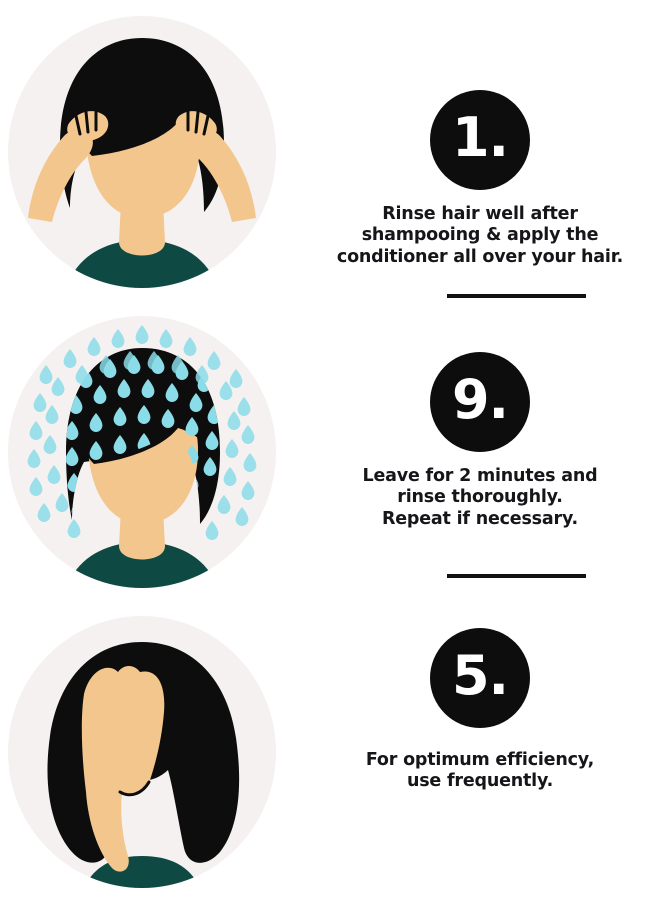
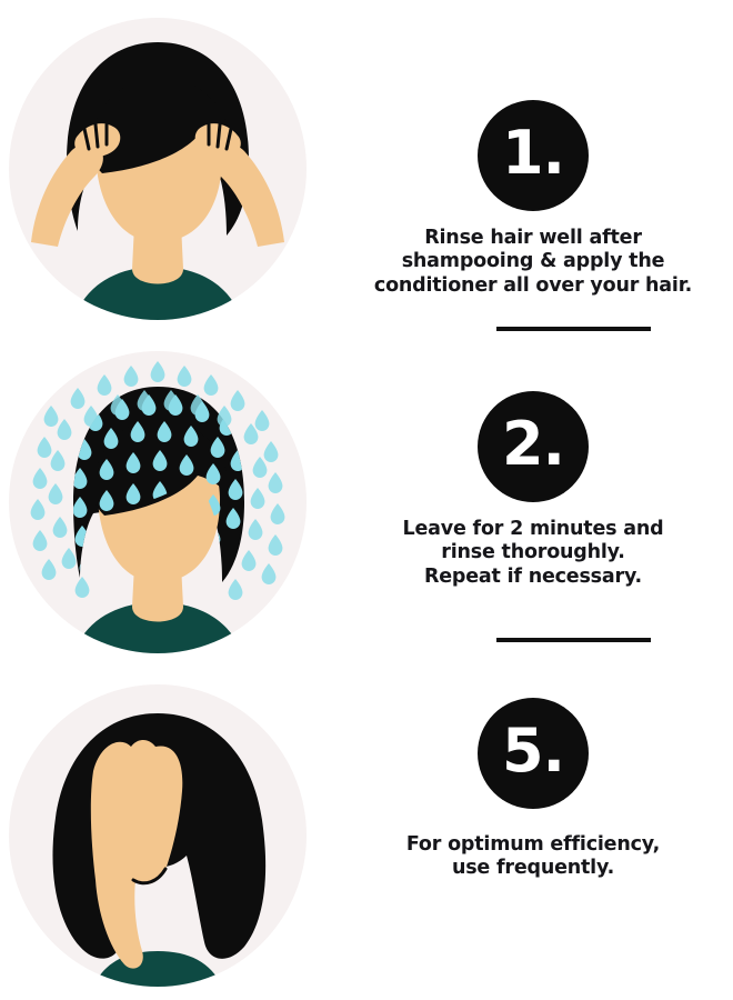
  1.
  Rinse hair well after
  shampooing & apply the
  conditioner all over your hair.
- 9.
+ 2.
  Leave for 2 minutes and
  rinse thoroughly.
  Repeat if necessary.
  5.
  For optimum efficiency,
  use frequently.
